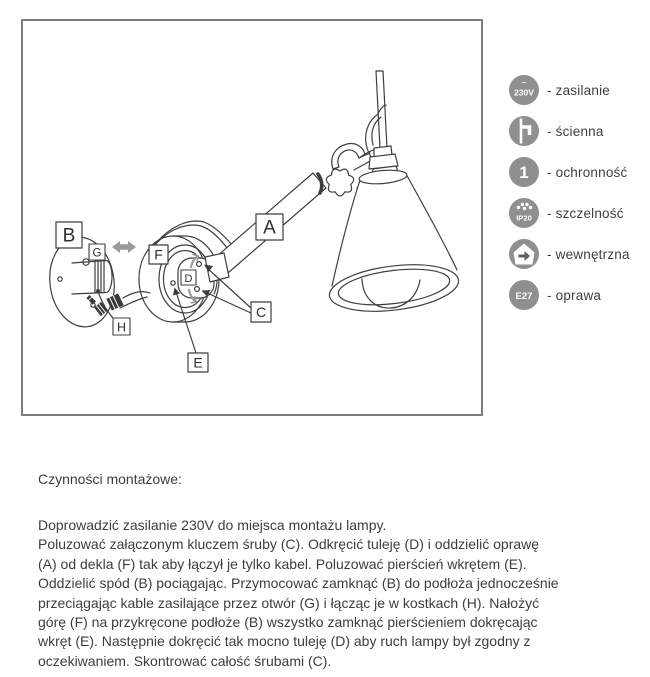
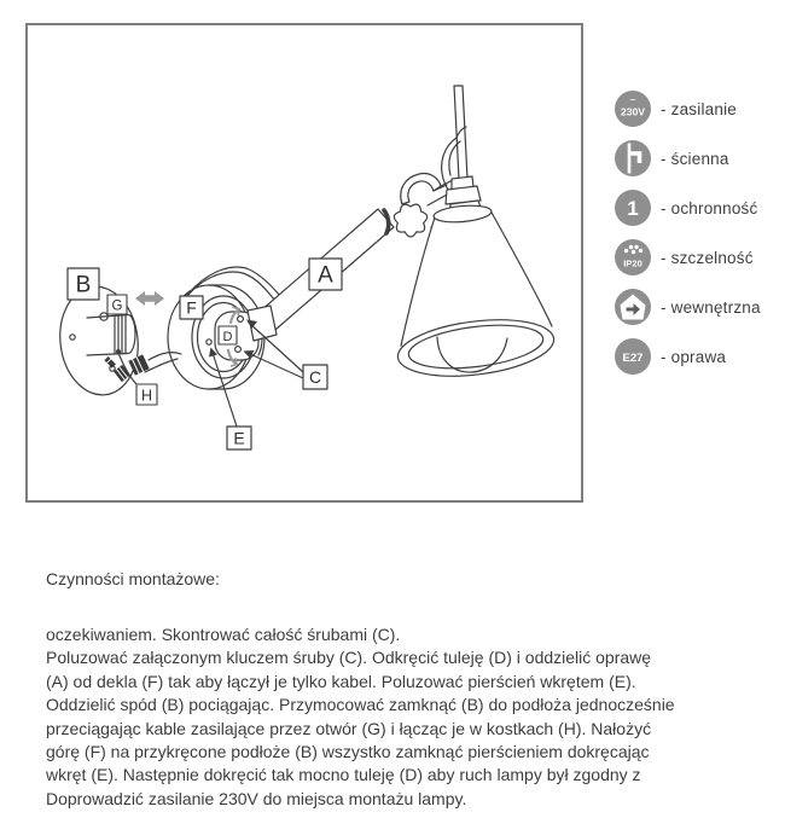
  B
  G
  F
  D
  A
  C
  E
  H
  ~
  230V
  - zasilanie
  - ścienna
  1
  - ochronność
  IP20
  - szczelność
  - wewnętrzna
  E27
  - oprawa
  Czynności montażowe:
- Doprowadzić zasilanie 230V do miejsca montażu lampy.
+ oczekiwaniem. Skontrować całość śrubami (C).
  Poluzować załączonym kluczem śruby (C). Odkręcić tuleję (D) i oddzielić oprawę
  (A) od dekla (F) tak aby łączył je tylko kabel. Poluzować pierścień wkrętem (E).
  Oddzielić spód (B) pociągając. Przymocować zamknąć (B) do podłoża jednocześnie
  przeciągając kable zasilające przez otwór (G) i łącząc je w kostkach (H). Nałożyć
  górę (F) na przykręcone podłoże (B) wszystko zamknąć pierścieniem dokręcając
  wkręt (E). Następnie dokręcić tak mocno tuleję (D) aby ruch lampy był zgodny z
- oczekiwaniem. Skontrować całość śrubami (C).
+ Doprowadzić zasilanie 230V do miejsca montażu lampy.
